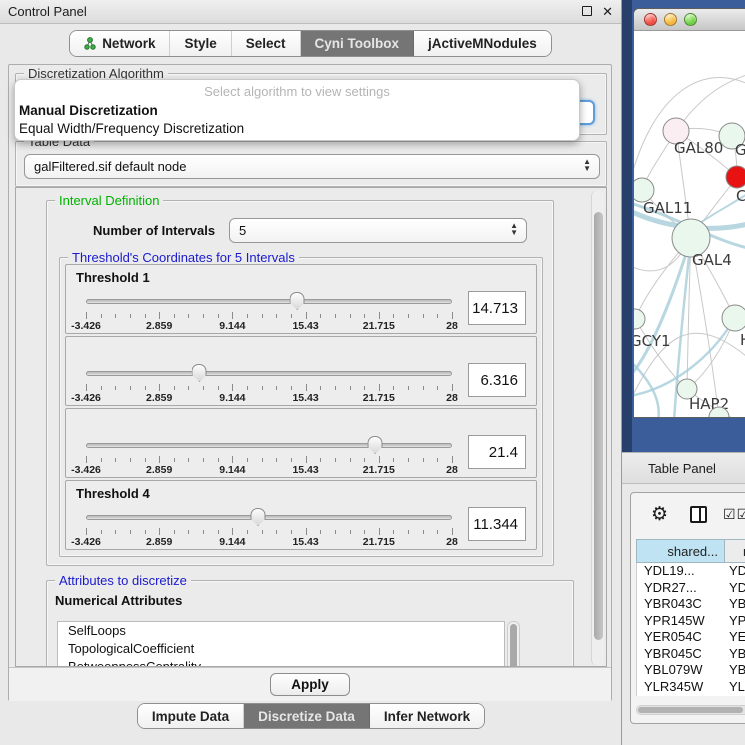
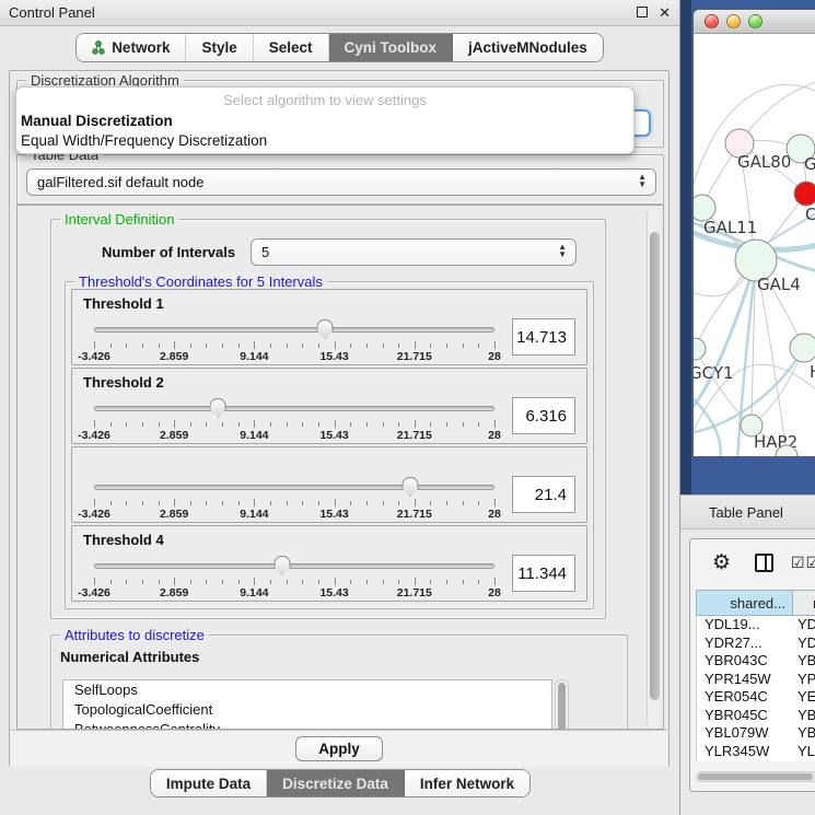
  Control Panel
  ✕
  Network
  Style
  Select
  Cyni Toolbox
  jActiveMNodules
  Discretization Algorithm
  Select algorithm to view settings
  Manual Discretization
  Equal Width/Frequency Discretization
  Table Data
  galFiltered.sif default node
  ▲
  ▼
  Interval Definition
  Number of Intervals
  5
  ▲
  ▼
  Threshold's Coordinates for 5 Intervals
  Threshold 1
  -3.426
  2.859
  9.144
  15.43
  21.715
  28
  14.713
+ Threshold 2
  -3.426
  2.859
  9.144
  15.43
  21.715
  28
  6.316
  -3.426
  2.859
  9.144
  15.43
  21.715
  28
  21.4
  Threshold 4
  -3.426
  2.859
  9.144
  15.43
  21.715
  28
  11.344
  Attributes to discretize
  Numerical Attributes
  SelfLoops
  TopologicalCoefficient
  Apply
  Impute Data
  Discretize Data
  Infer Network
  GAL80
  G
  C
  GAL11
  GAL4
  GCY1
  HAP2
  Table Panel
  ⚙
  ☑☑
  shared...
  YDL19...
  YDR27...
  YBR043C
  YPR145W
  YER054C
  YBR045C
  YBL079W
  YLR345W
